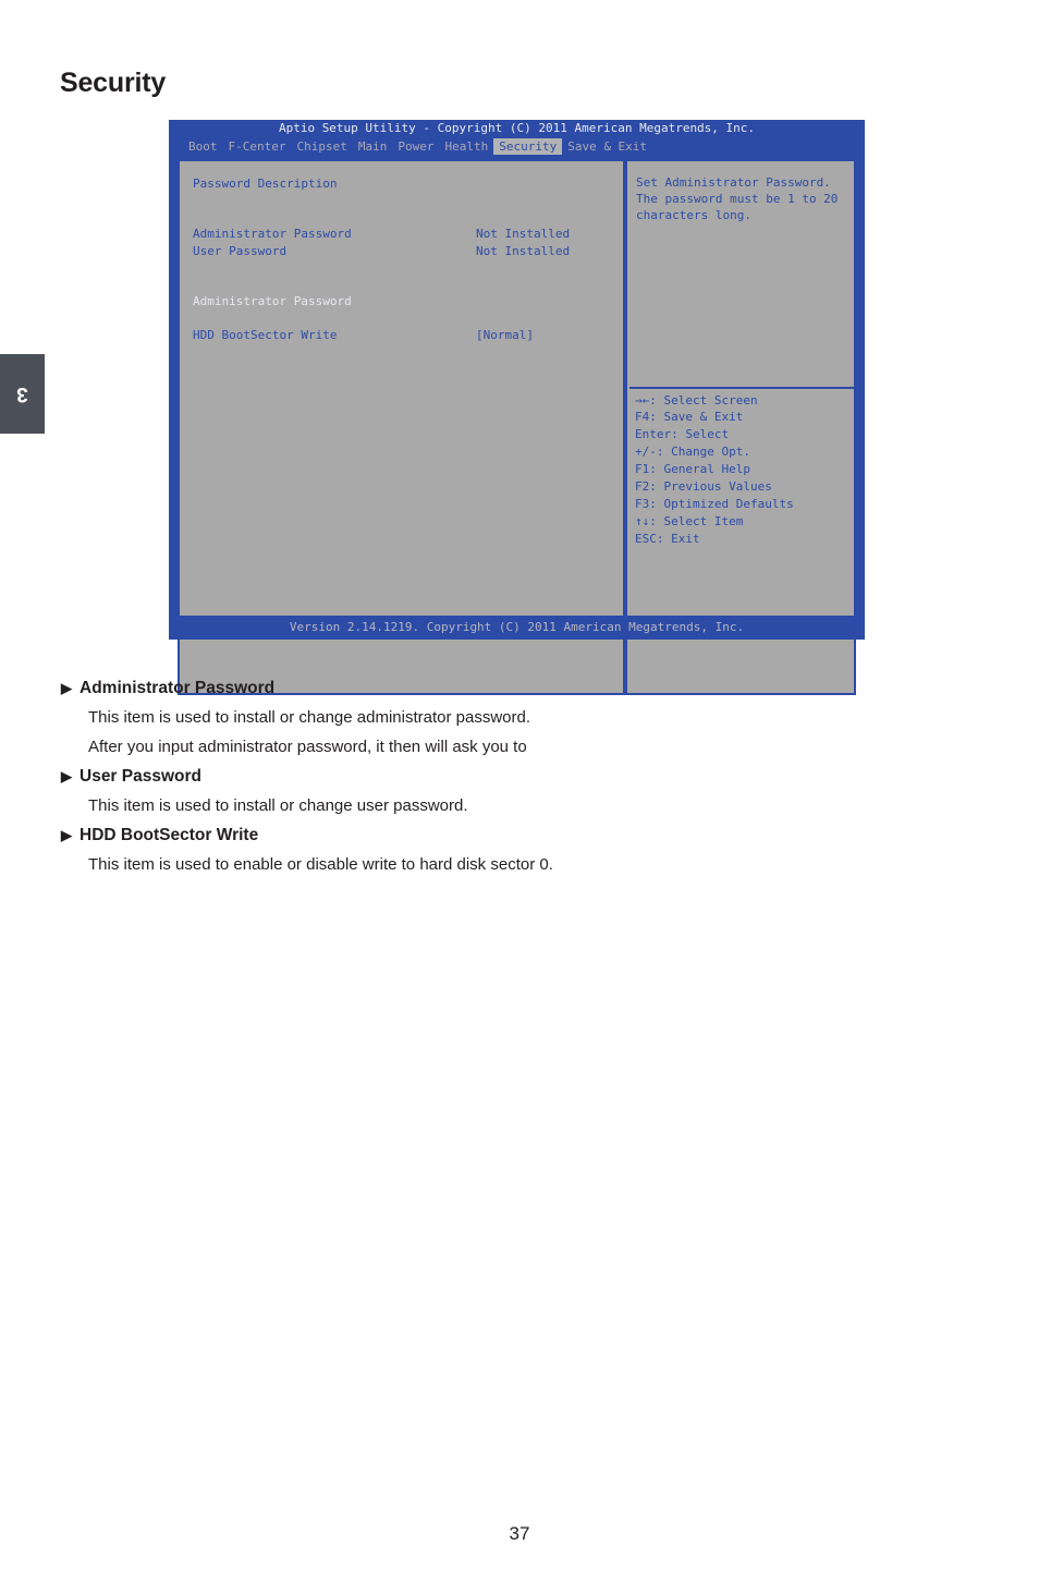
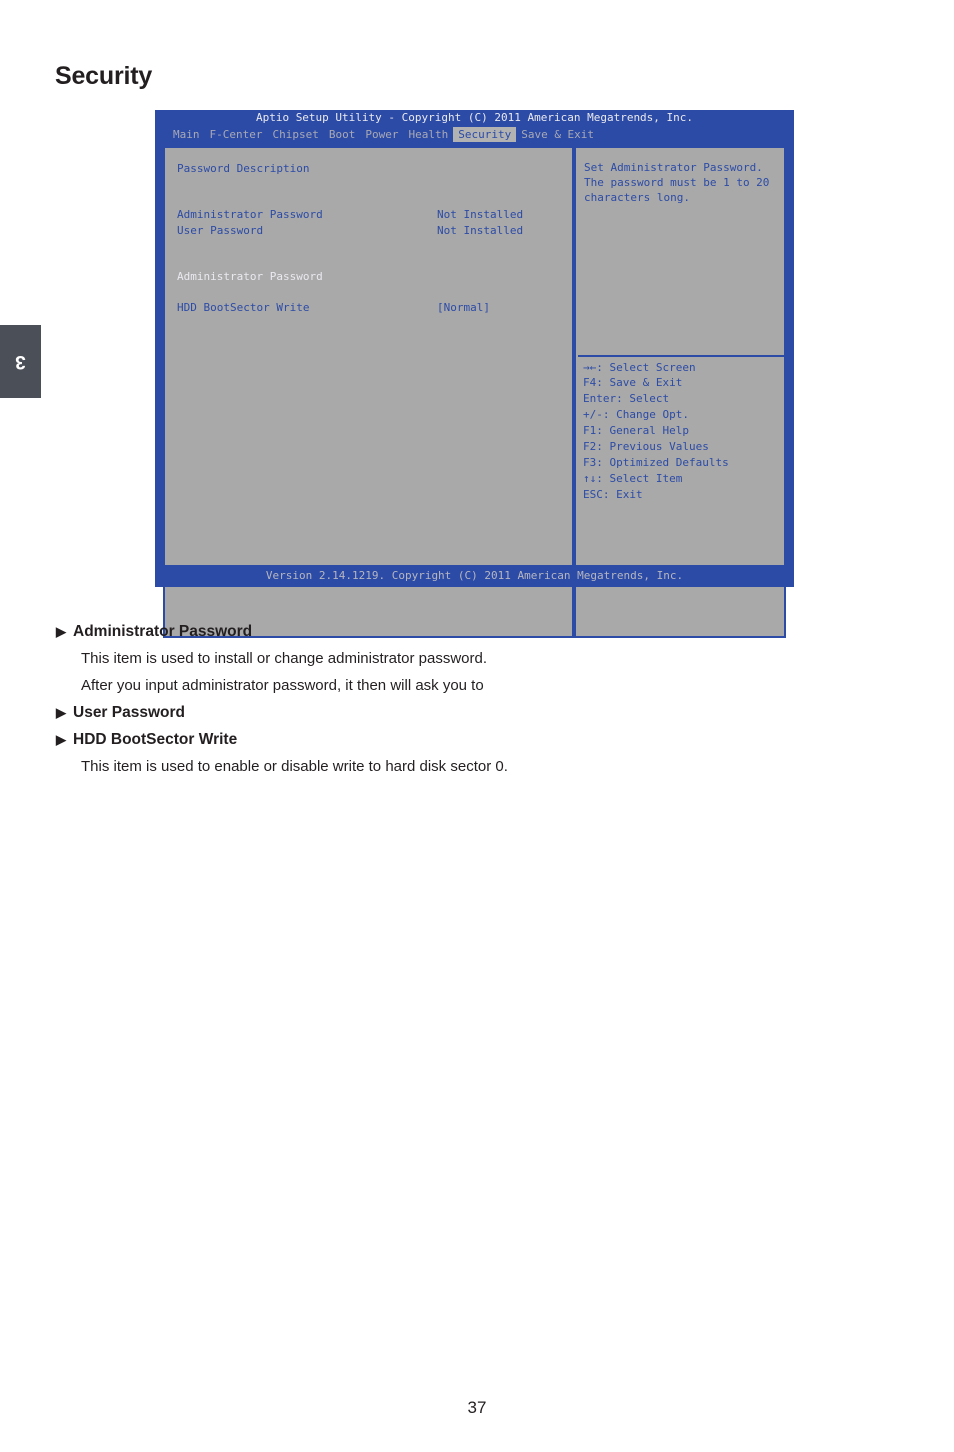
  Security
  Aptio Setup Utility - Copyright (C) 2011 American Megatrends, Inc.
- Boot
+ Main
  F-Center
  Chipset
- Main
+ Boot
  Power
  Health
  Security
  Save & Exit
  Password Description
  Administrator Password
  Not Installed
  User Password
  Not Installed
  Administrator Password
  HDD BootSector Write
  [Normal]
  Set Administrator Password.
  The password must be 1 to 20
  characters long.
  →←: Select Screen
  F4: Save & Exit
  Enter: Select
  +/-: Change Opt.
  F1: General Help
  F2: Previous Values
  F3: Optimized Defaults
  ↑↓: Select Item
  ESC: Exit
  Version 2.14.1219. Copyright (C) 2011 American Megatrends, Inc.
  ▶
  Administrator Password
  This item is used to install or change administrator password.
  After you input administrator password, it then will ask you to
  ▶
  User Password
- This item is used to install or change user password.
  ▶
  HDD BootSector Write
  This item is used to enable or disable write to hard disk sector 0.
  37
